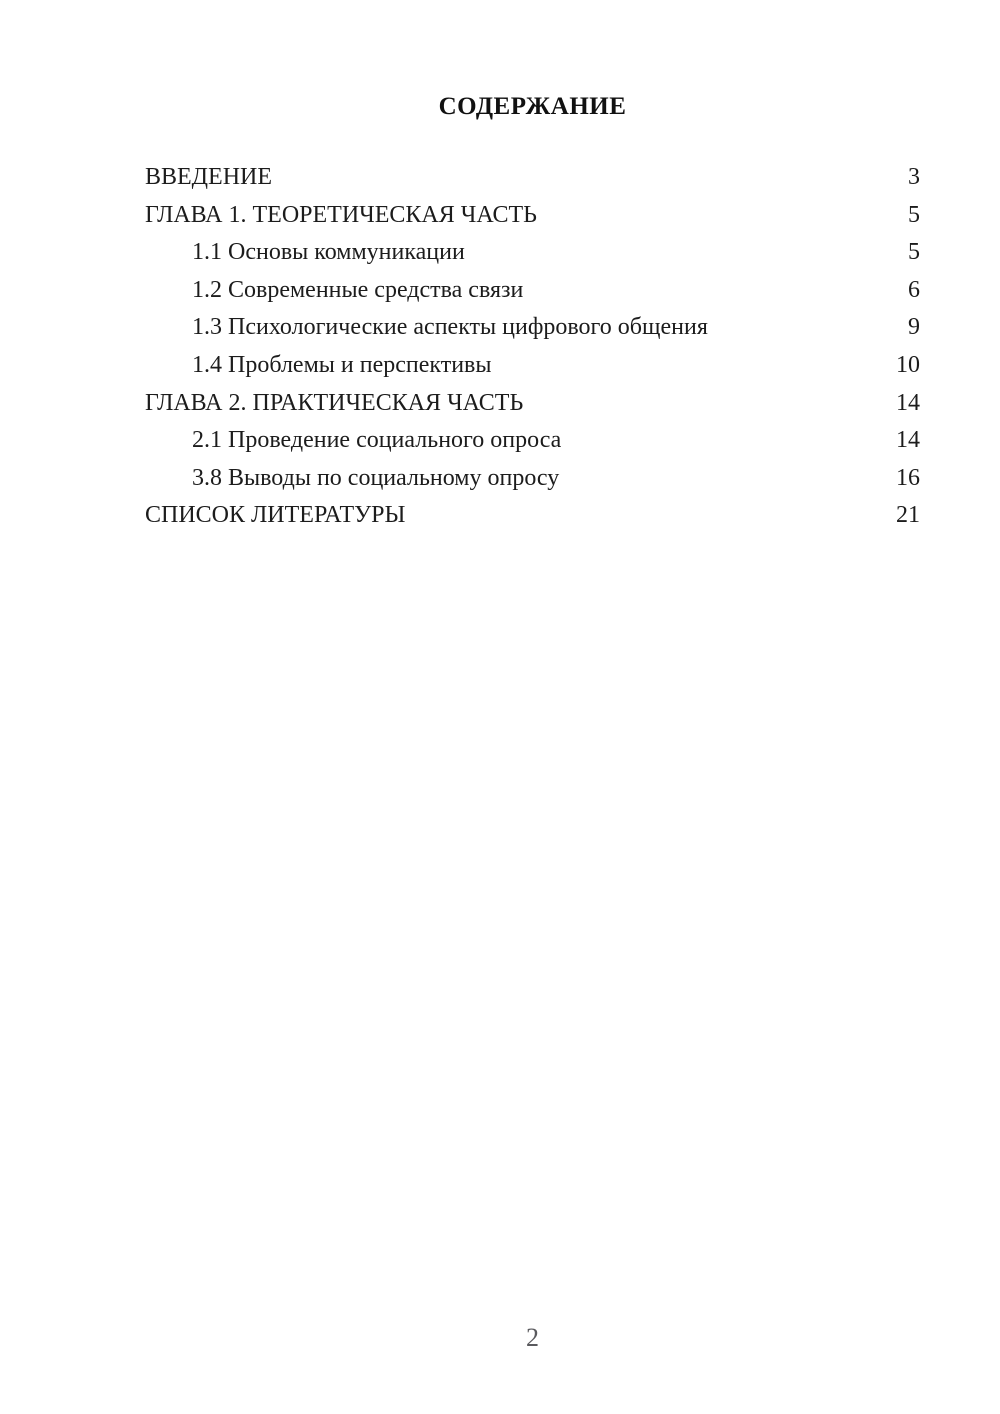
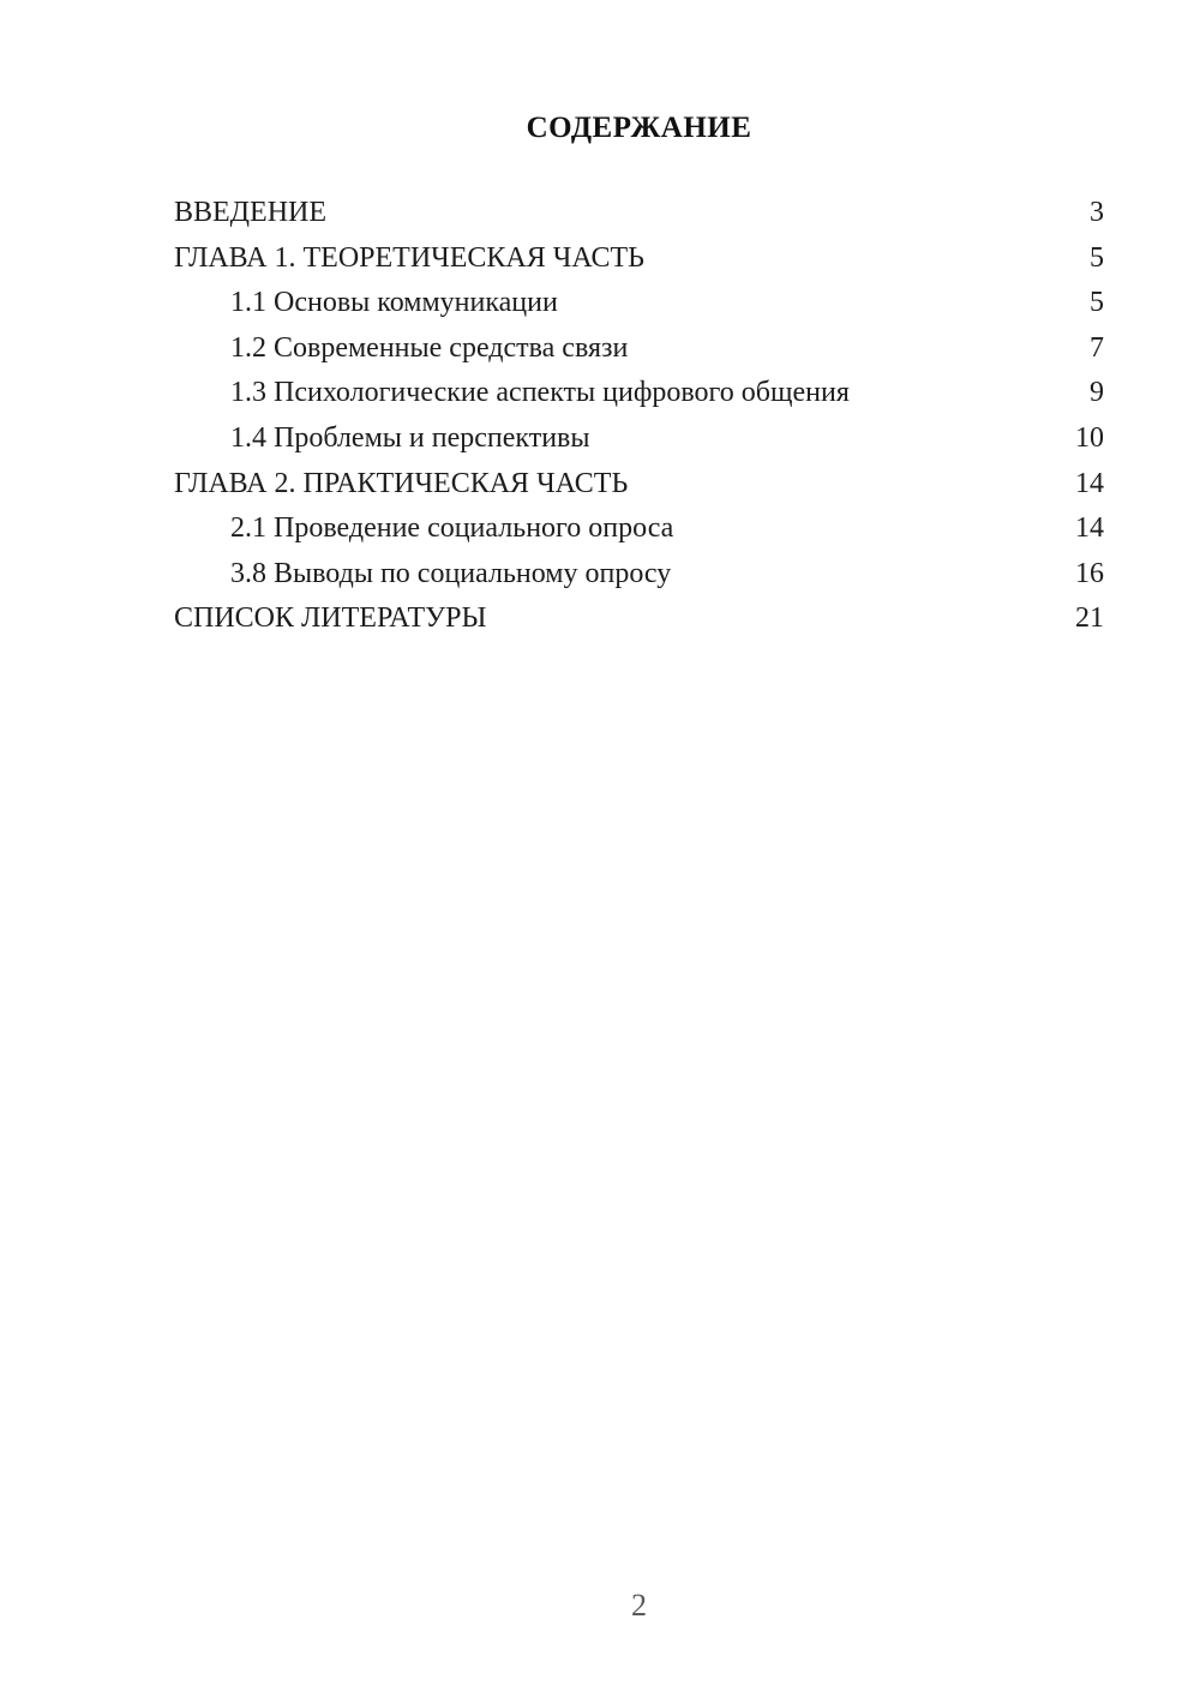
  СОДЕРЖАНИЕ
  ВВЕДЕНИЕ
  3
  ГЛАВА 1. ТЕОРЕТИЧЕСКАЯ ЧАСТЬ
  5
  1.1 Основы коммуникации
  5
  1.2 Современные средства связи
- 6
+ 7
  1.3 Психологические аспекты цифрового общения
  9
  1.4 Проблемы и перспективы
  10
  ГЛАВА 2. ПРАКТИЧЕСКАЯ ЧАСТЬ
  14
  2.1 Проведение социального опроса
  14
  3.8 Выводы по социальному опросу
  16
  СПИСОК ЛИТЕРАТУРЫ
  21
  2
